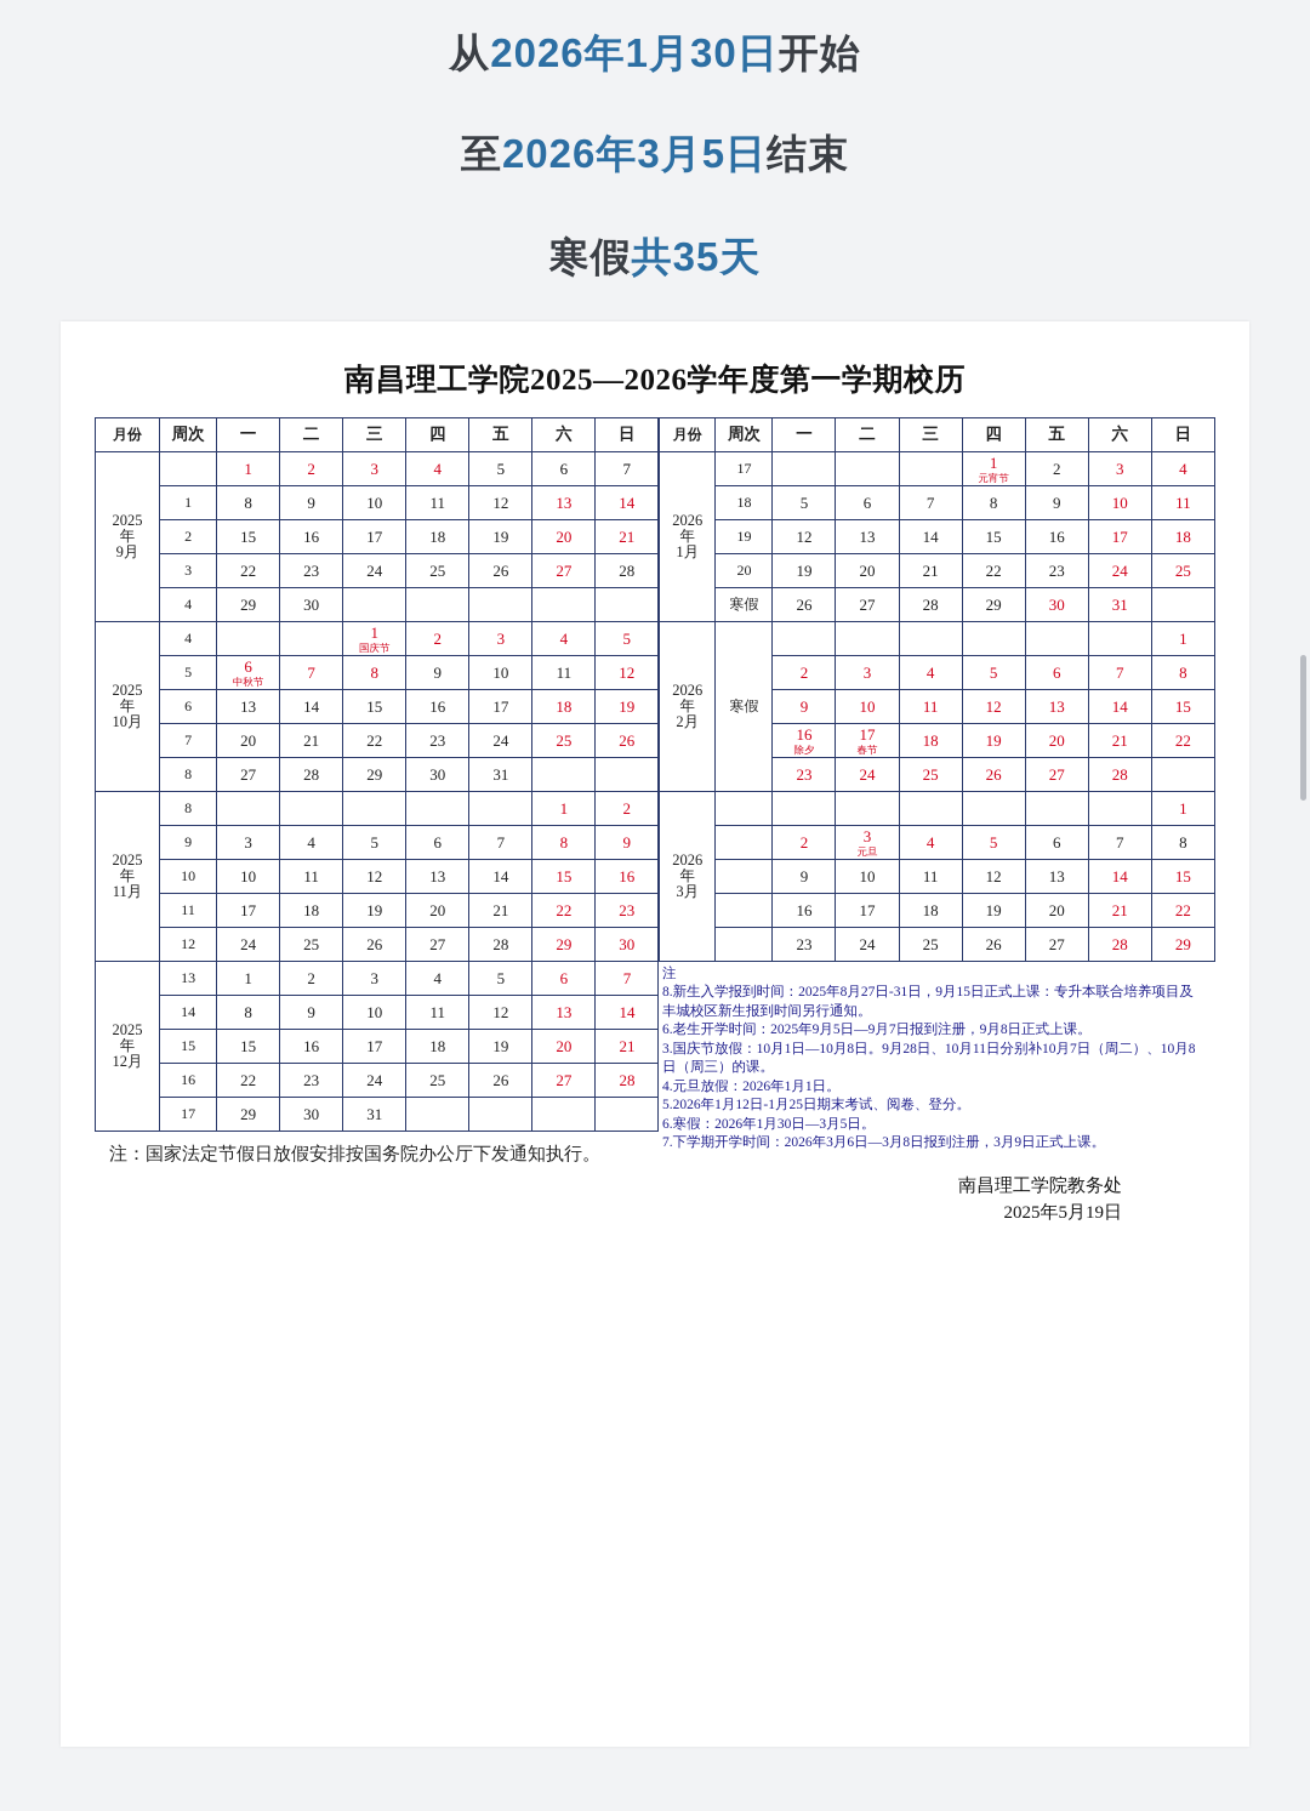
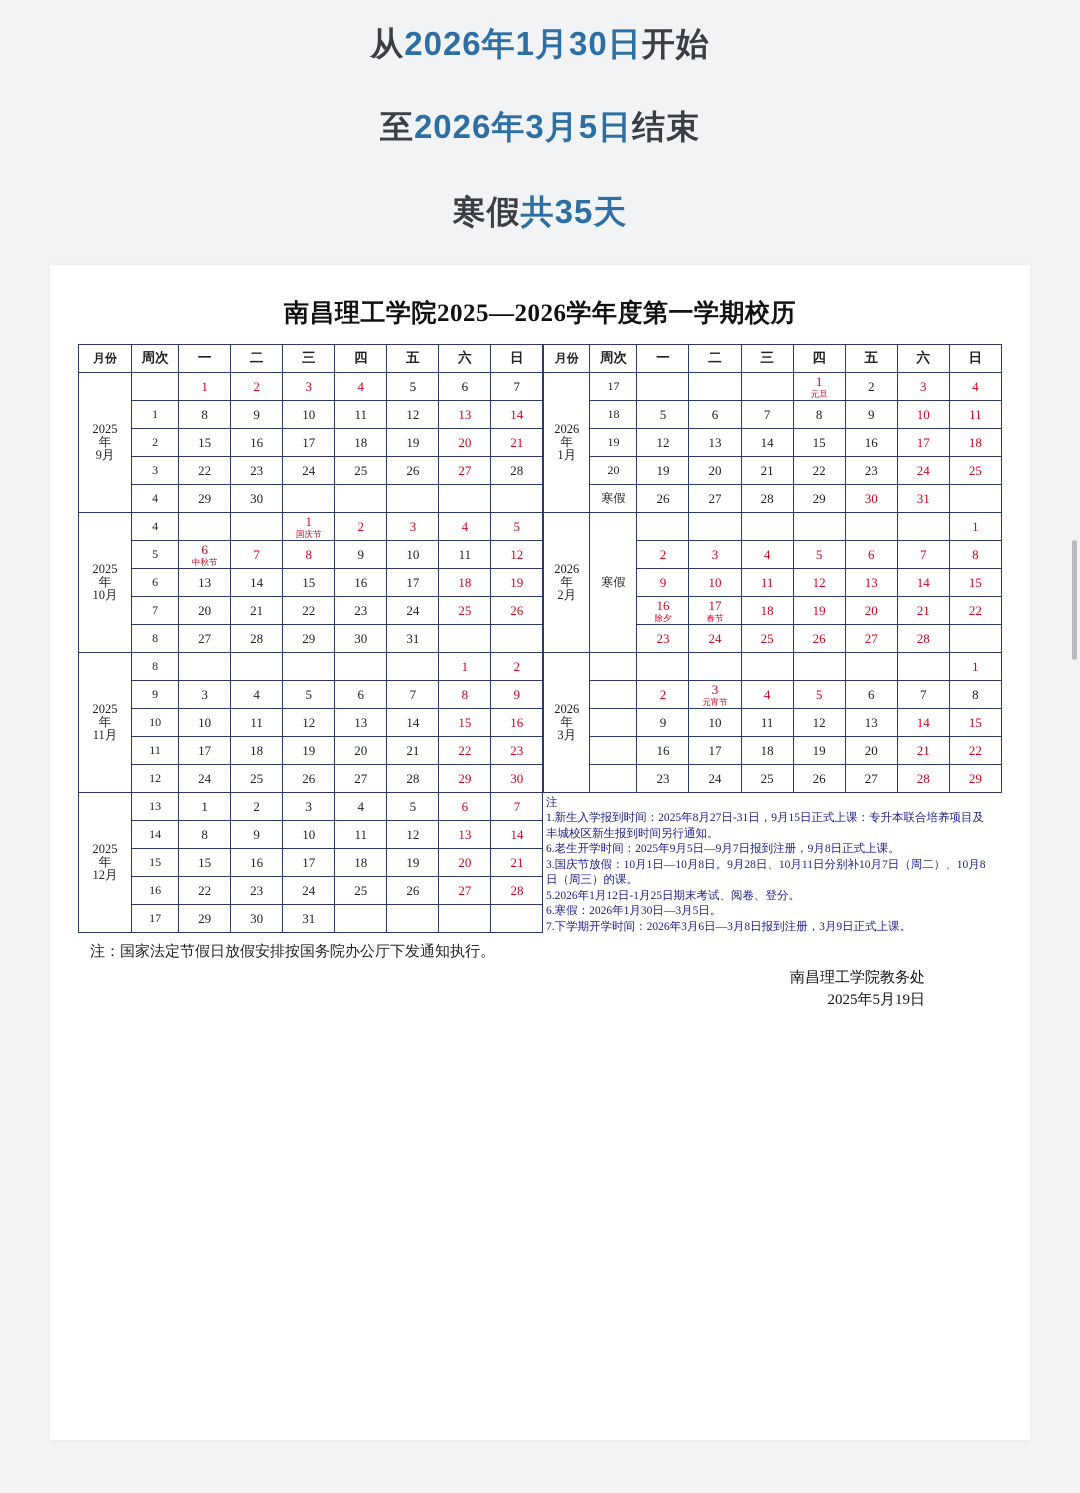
  从2026年1月30日开始
  至2026年3月5日结束
  寒假共35天
  南昌理工学院2025—2026学年度第一学期校历
  月份	周次	一	二	三	四	五	六	日	月份	周次	一	二	三	四	五	六	日
- 2025年9月		1	2	3	4	5	6	7	2026年1月	17				1元宵节	2	3	4
+ 2025年9月		1	2	3	4	5	6	7	2026年1月	17				1元旦	2	3	4
  1	8	9	10	11	12	13	14	18	5	6	7	8	9	10	11
  2	15	16	17	18	19	20	21	19	12	13	14	15	16	17	18
  3	22	23	24	25	26	27	28	20	19	20	21	22	23	24	25
  4	29	30						寒假	26	27	28	29	30	31
  2025年10月	4			1国庆节	2	3	4	5	2026年2月	寒假							1
  5	6中秋节	7	8	9	10	11	12	2	3	4	5	6	7	8
  6	13	14	15	16	17	18	19	9	10	11	12	13	14	15
  7	20	21	22	23	24	25	26	16除夕	17春节	18	19	20	21	22
  8	27	28	29	30	31			23	24	25	26	27	28
  2025年11月	8						1	2	2026年3月								1
- 9	3	4	5	6	7	8	9		2	3元旦	4	5	6	7	8
+ 9	3	4	5	6	7	8	9		2	3元宵节	4	5	6	7	8
  10	10	11	12	13	14	15	16		9	10	11	12	13	14	15
  11	17	18	19	20	21	22	23		16	17	18	19	20	21	22
  12	24	25	26	27	28	29	30		23	24	25	26	27	28	29
  2025年12月	13	1	2	3	4	5	6	7
  14	8	9	10	11	12	13	14
  15	15	16	17	18	19	20	21
  16	22	23	24	25	26	27	28
  17	29	30	31
  注：国家法定节假日放假安排按国务院办公厅下发通知执行。
  南昌理工学院教务处
  2025年5月19日
  注
- 8.新生入学报到时间：2025年8月27日-31日，9月15日正式上课：专升本联合培养项目及丰城校区新生报到时间另行通知。
+ 1.新生入学报到时间：2025年8月27日-31日，9月15日正式上课：专升本联合培养项目及丰城校区新生报到时间另行通知。
  6.老生开学时间：2025年9月5日—9月7日报到注册，9月8日正式上课。
  3.国庆节放假：10月1日—10月8日。9月28日、10月11日分别补10月7日（周二）、10月8日（周三）的课。
- 4.元旦放假：2026年1月1日。
  5.2026年1月12日-1月25日期末考试、阅卷、登分。
  6.寒假：2026年1月30日—3月5日。
  7.下学期开学时间：2026年3月6日—3月8日报到注册，3月9日正式上课。
